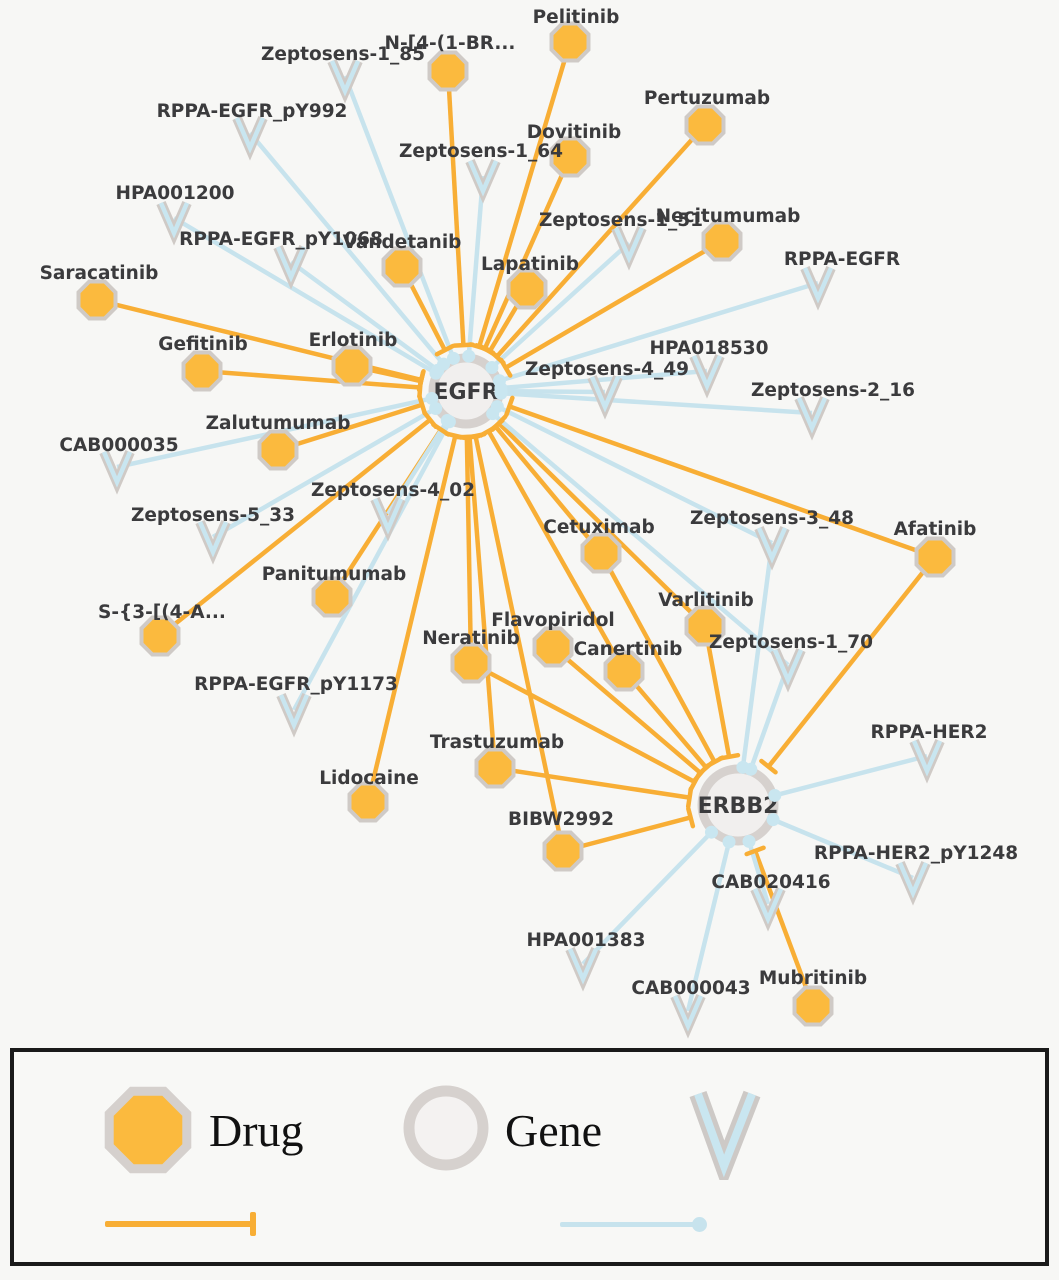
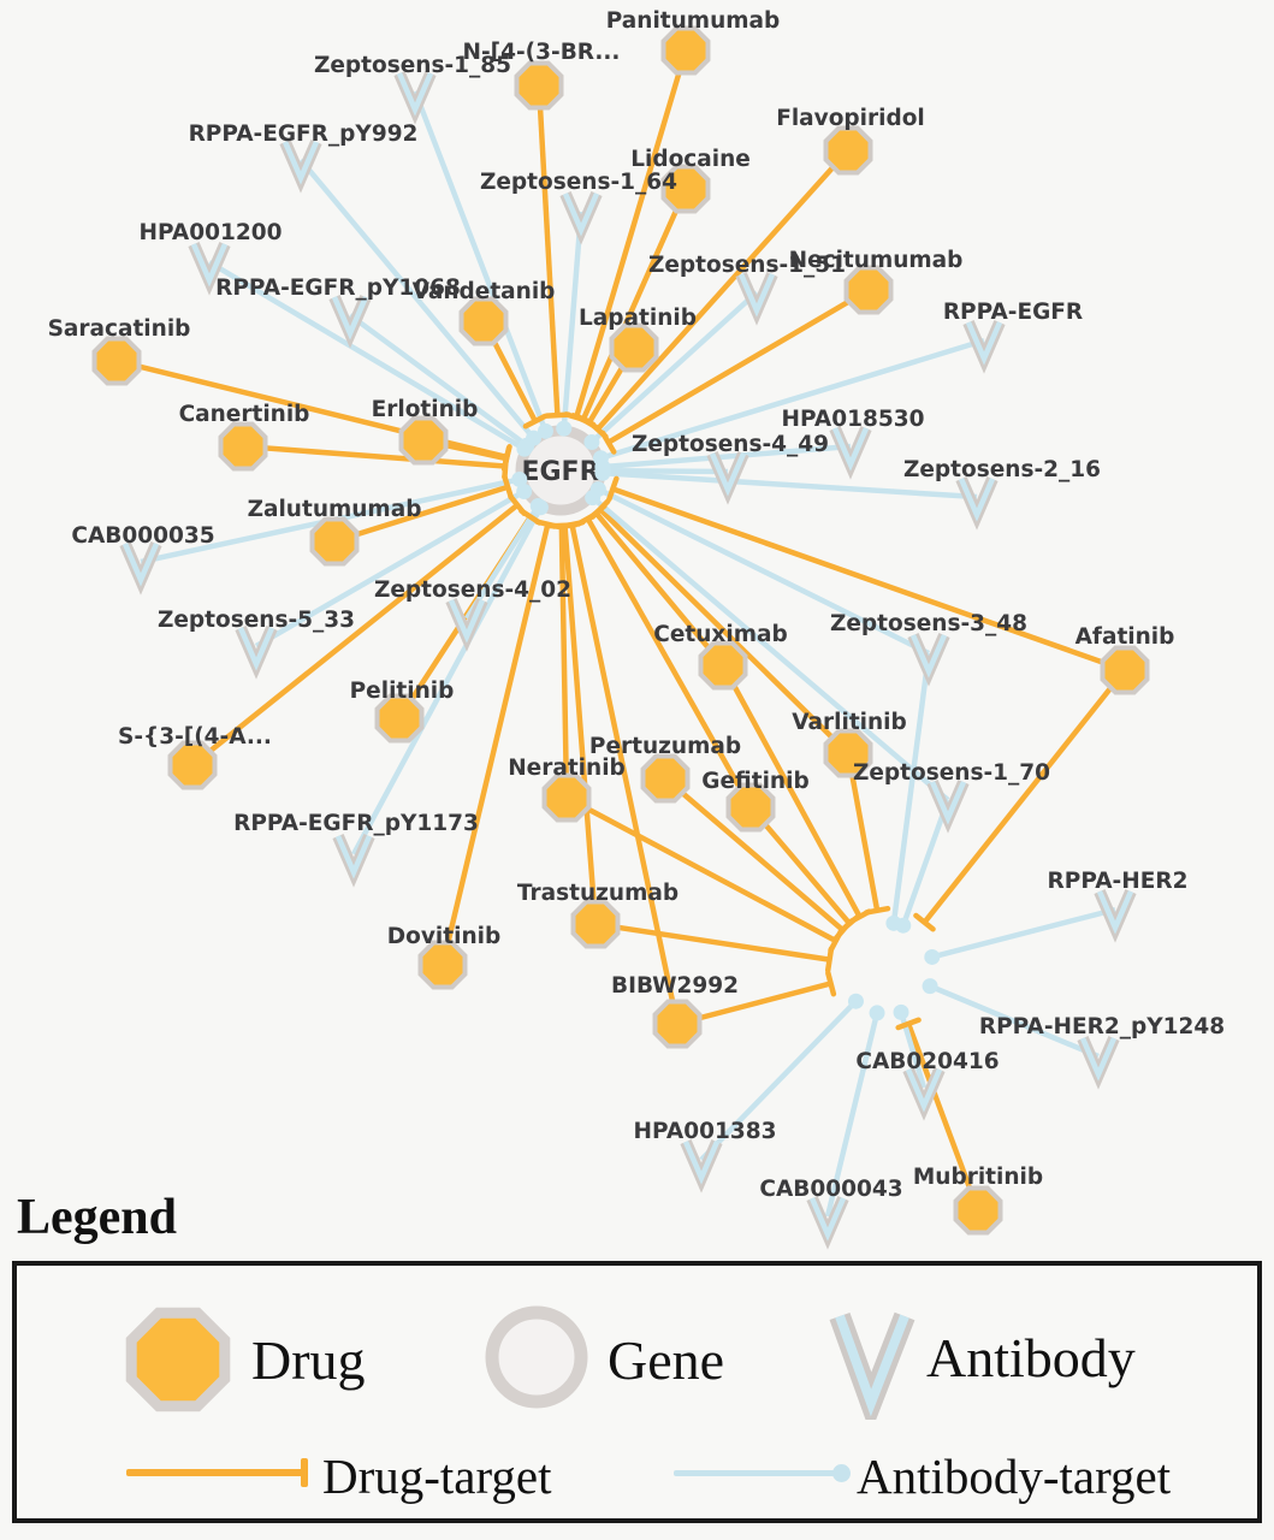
  EGFR
- ERBB2
- Pelitinib
+ Panitumumab
- N-[4-(1-BR...
+ N-[4-(3-BR...
- Pertuzumab
+ Flavopiridol
- Dovitinib
+ Lidocaine
  Necitumumab
  Vandetanib
  Lapatinib
  Saracatinib
- Gefitinib
+ Canertinib
  Erlotinib
  Zalutumumab
- Panitumumab
+ Pelitinib
  S-{3-[(4-A...
  Cetuximab
  Afatinib
  Varlitinib
- Flavopiridol
+ Pertuzumab
  Neratinib
- Canertinib
+ Gefitinib
  Trastuzumab
- Lidocaine
+ Dovitinib
  BIBW2992
  Mubritinib
  Zeptosens-1_85
  RPPA-EGFR_pY992
  HPA001200
  Zeptosens-1_64
  RPPA-EGFR_pY1068
  Zeptosens-1_51
  RPPA-EGFR
  HPA018530
  Zeptosens-4_49
  Zeptosens-2_16
  CAB000035
  Zeptosens-4_02
  Zeptosens-5_33
  Zeptosens-3_48
  Zeptosens-1_70
  RPPA-EGFR_pY1173
  RPPA-HER2
  RPPA-HER2_pY1248
  CAB020416
  HPA001383
  CAB000043
+ Legend
  Drug
  Gene
+ Antibody
+ Drug-target
+ Antibody-target
